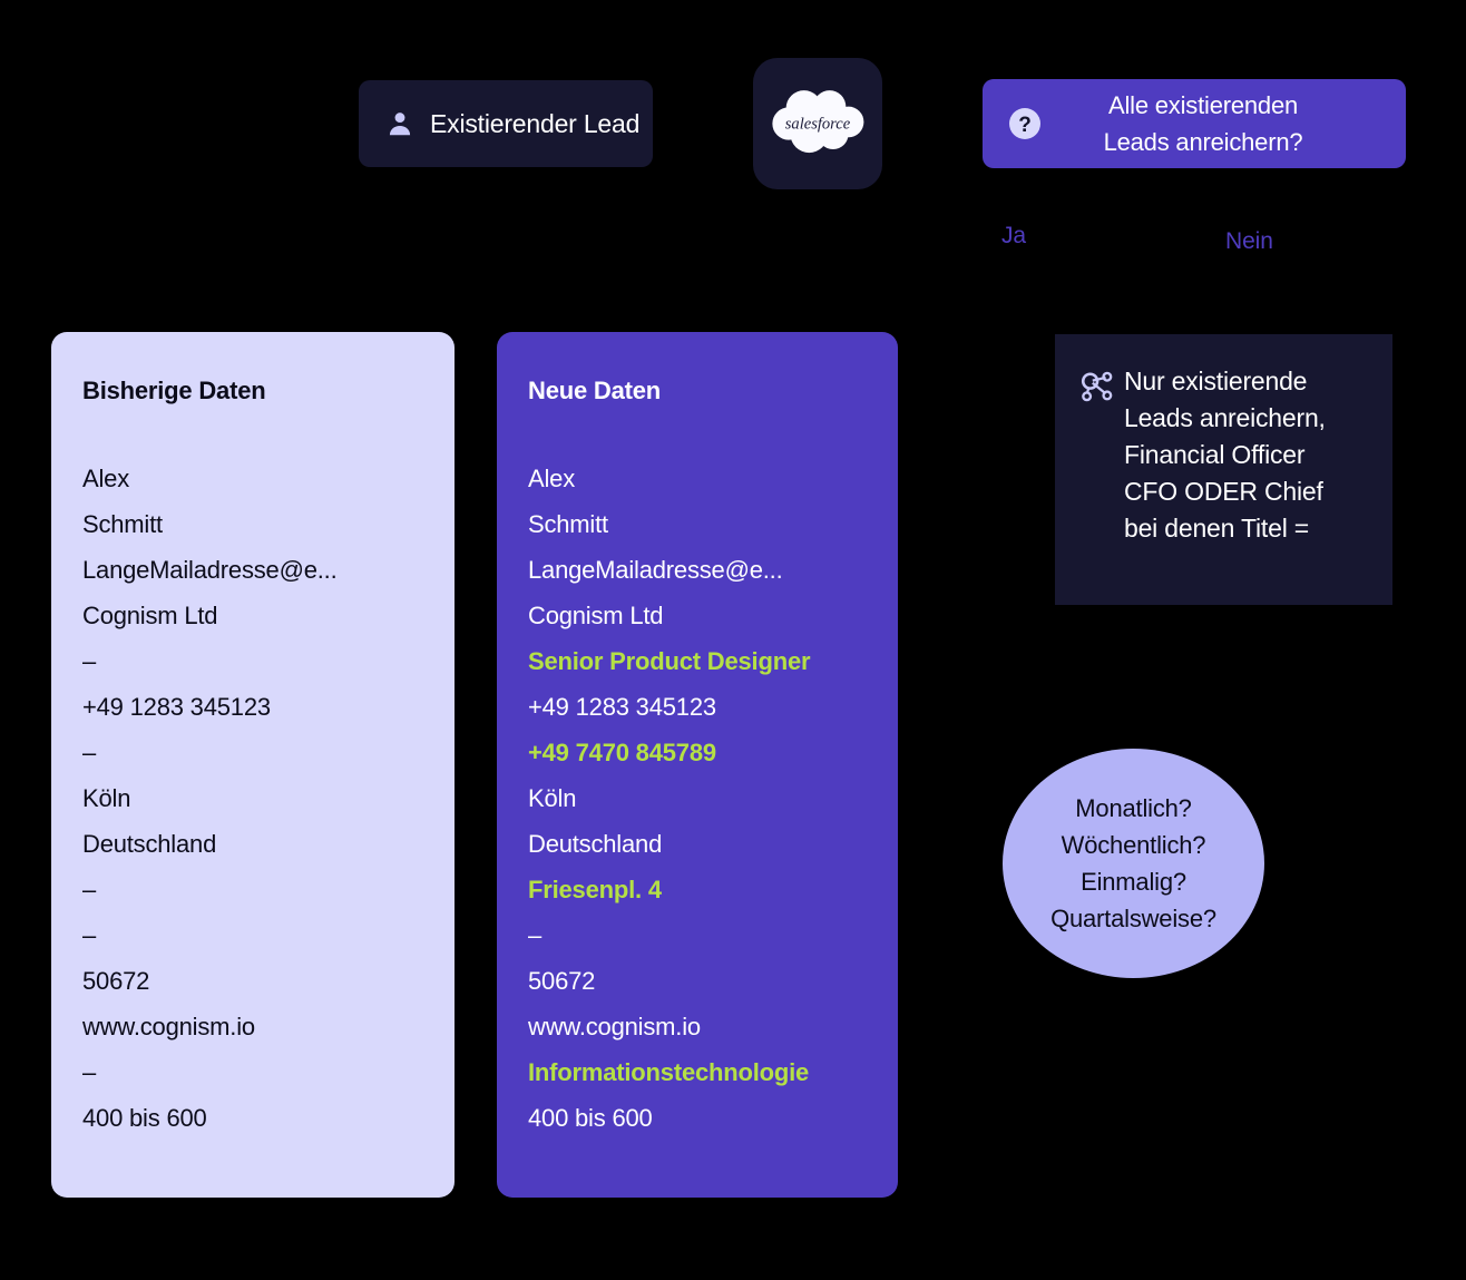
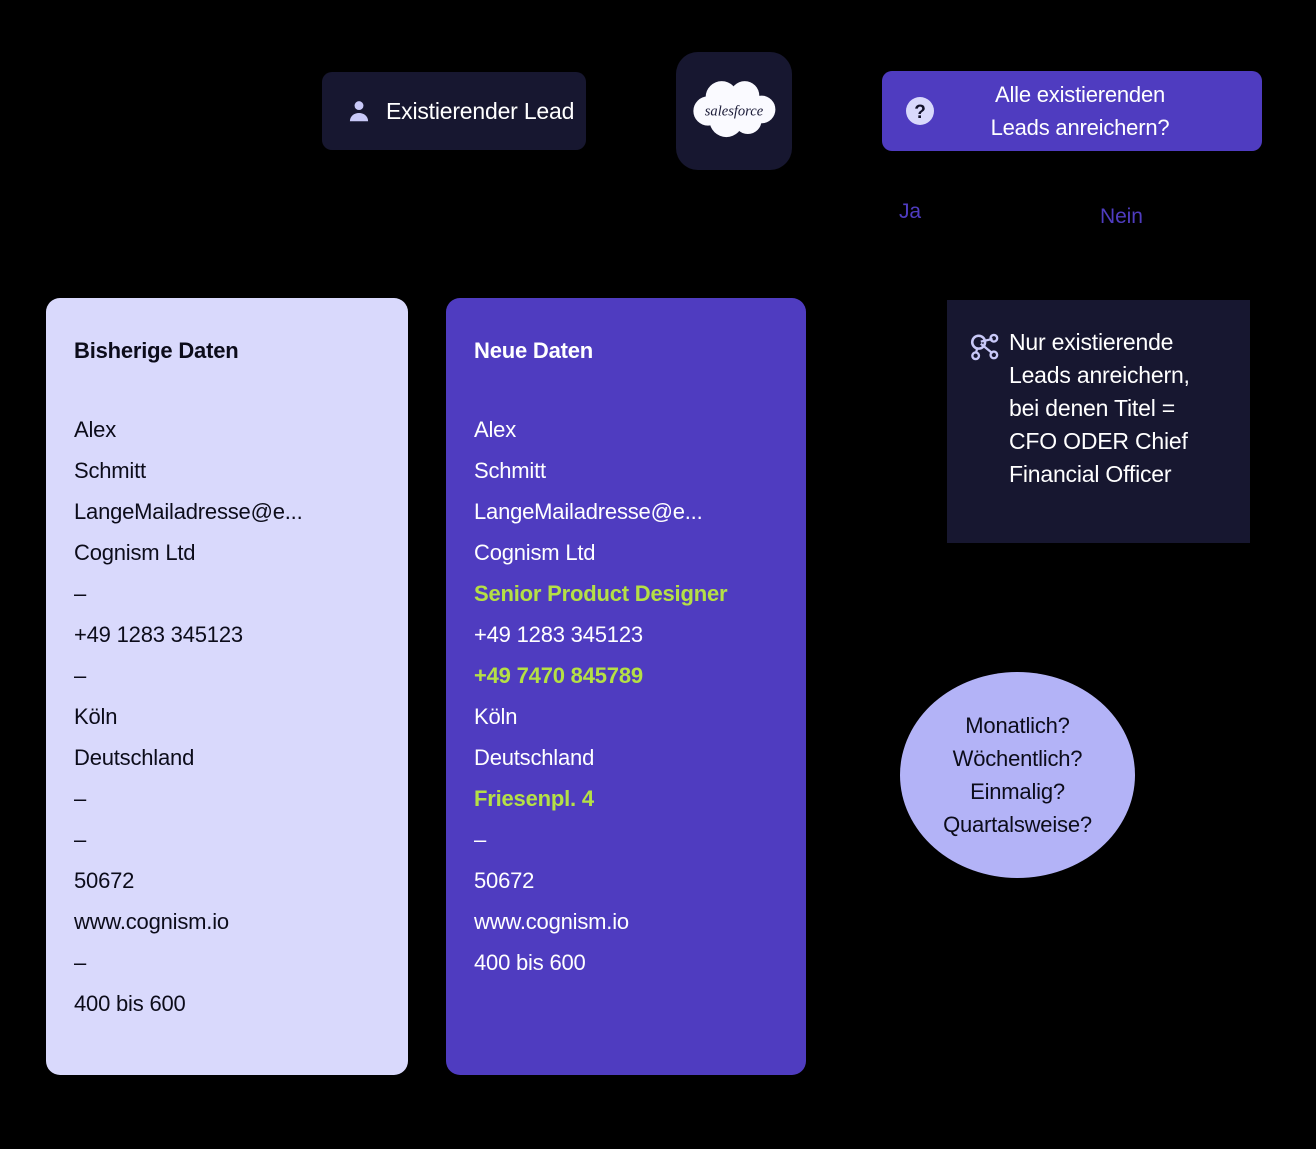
  Existierender Lead
  salesforce
  ?
  Alle existierenden
  Leads anreichern?
  Ja
  Nein
  Bisherige Daten
  Alex
  Schmitt
  LangeMailadresse@e...
  Cognism Ltd
  –
  +49 1283 345123
  –
  Köln
  Deutschland
  –
  –
  50672
  www.cognism.io
  –
  400 bis 600
  Neue Daten
  Alex
  Schmitt
  LangeMailadresse@e...
  Cognism Ltd
  Senior Product Designer
  +49 1283 345123
  +49 7470 845789
  Köln
  Deutschland
  Friesenpl. 4
  –
  50672
  www.cognism.io
- Informationstechnologie
  400 bis 600
  Nur existierende
  Leads anreichern,
- Financial Officer
+ bei denen Titel =
  CFO ODER Chief
- bei denen Titel =
+ Financial Officer
  Monatlich?
  Wöchentlich?
  Einmalig?
  Quartalsweise?
